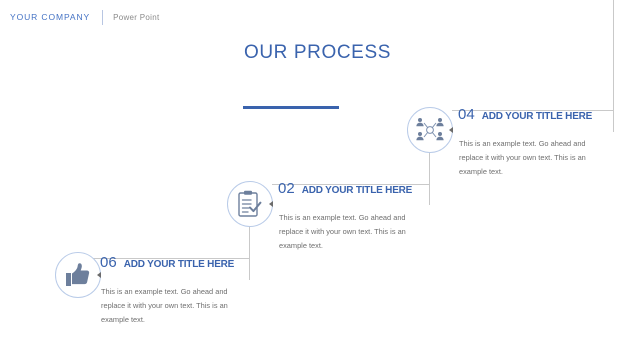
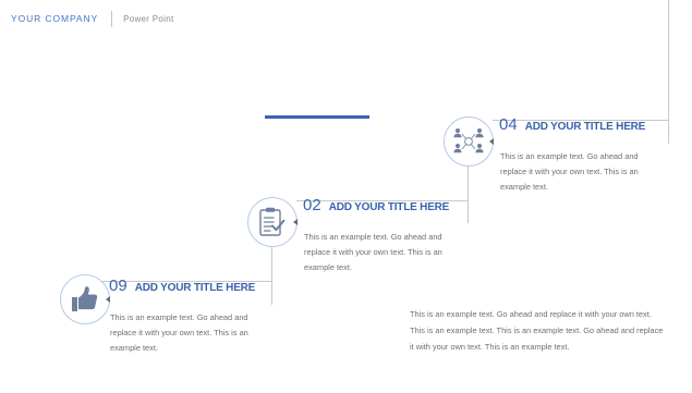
  YOUR COMPANY
  Power Point
- OUR PROCESS
  04
  ADD YOUR TITLE HERE
  This is an example text. Go ahead and replace it with your own text. This is an example text.
  02
  ADD YOUR TITLE HERE
  This is an example text. Go ahead and replace it with your own text. This is an example text.
- 06
+ 09
  ADD YOUR TITLE HERE
  This is an example text. Go ahead and replace it with your own text. This is an example text.
+ This is an example text. Go ahead and replace it with your own text. This is an example text. This is an example text. Go ahead and replace it with your own text. This is an example text.
